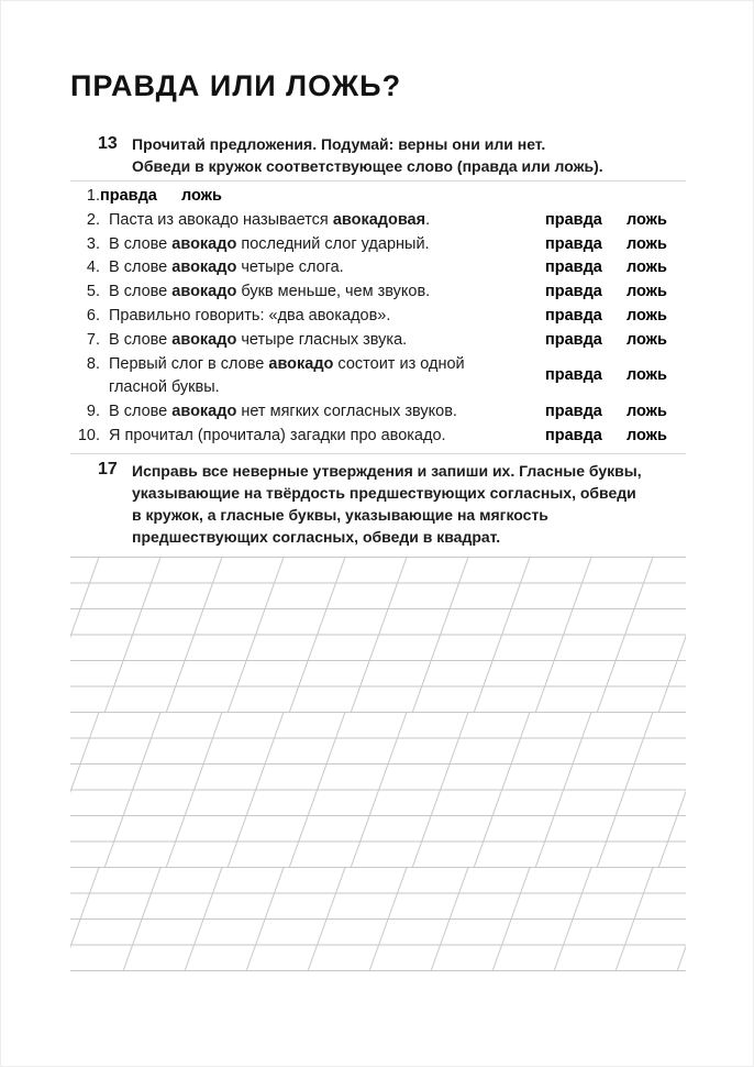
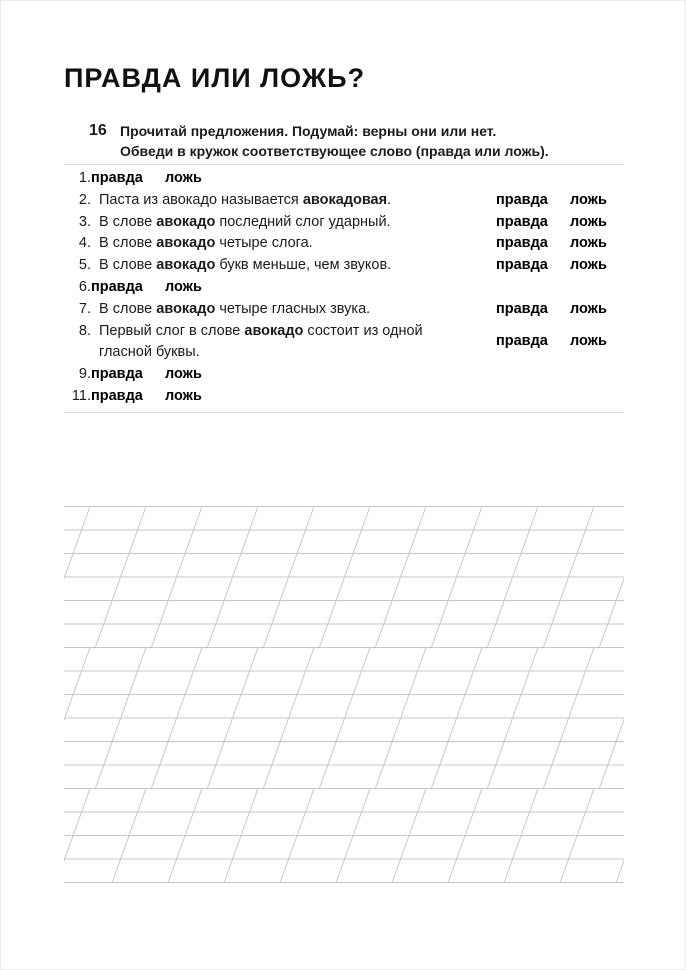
  ПРАВДА ИЛИ ЛОЖЬ?
- 13
+ 16
  Прочитай предложения. Подумай: верны они или нет.
  Обведи в кружок соответствующее слово (правда или ложь).
  1.
  правда
  ложь
  2.
  Паста из авокадо называется авокадовая.
  правда
  ложь
  3.
  В слове авокадо последний слог ударный.
  правда
  ложь
  4.
  В слове авокадо четыре слога.
  правда
  ложь
  5.
  В слове авокадо букв меньше, чем звуков.
  правда
  ложь
  6.
- Правильно говорить: «два авокадов».
  правда
  ложь
  7.
  В слове авокадо четыре гласных звука.
  правда
  ложь
  8.
  Первый слог в слове авокадо состоит из одной
  гласной буквы.
  правда
  ложь
  9.
- В слове авокадо нет мягких согласных звуков.
  правда
  ложь
- 10.
+ 11.
- Я прочитал (прочитала) загадки про авокадо.
  правда
  ложь
- 17
- Исправь все неверные утверждения и запиши их. Гласные буквы,
- указывающие на твёрдость предшествующих согласных, обведи
- в кружок, а гласные буквы, указывающие на мягкость
- предшествующих согласных, обведи в квадрат.
